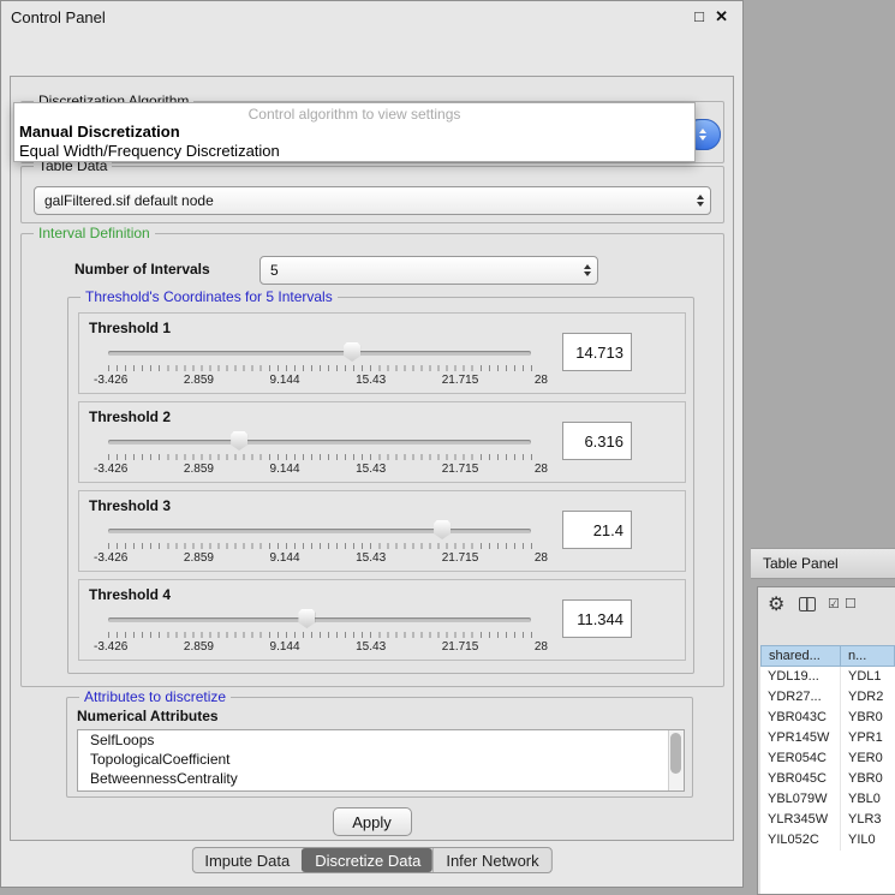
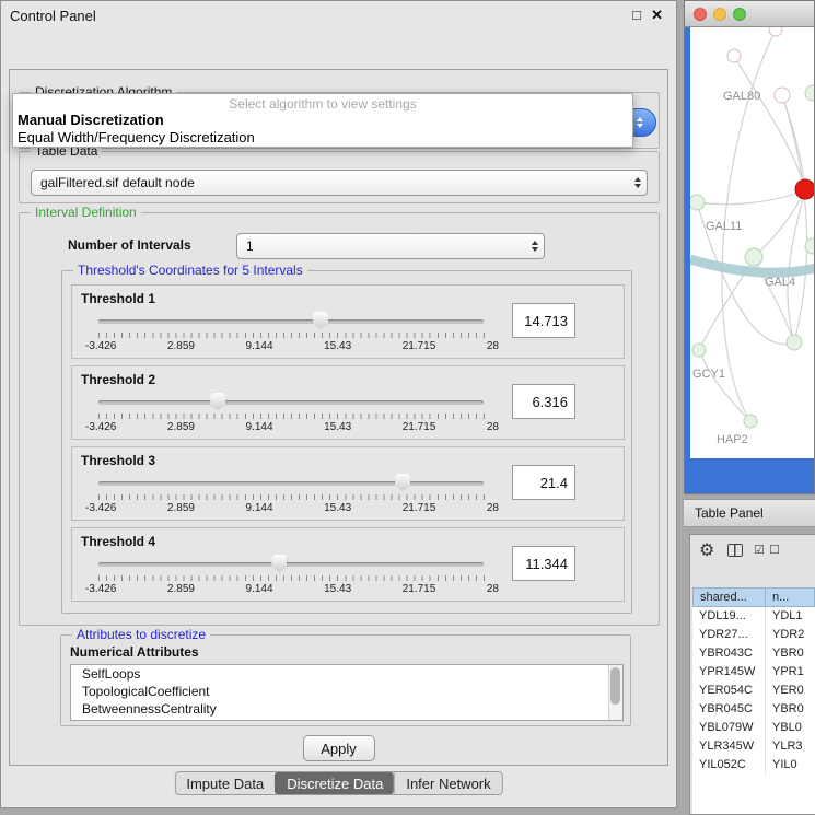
  Control Panel
  □
  ✕
  Discretization Algorithm
  Table Data
  galFiltered.sif default node
  Interval Definition
  Number of Intervals
- 5
+ 1
  Threshold's Coordinates for 5 Intervals
  Threshold 1
  -3.426
  2.859
  9.144
  15.43
  21.715
  28
  14.713
  Threshold 2
  -3.426
  2.859
  9.144
  15.43
  21.715
  28
  6.316
  Threshold 3
  -3.426
  2.859
  9.144
  15.43
  21.715
  28
  21.4
  Threshold 4
  -3.426
  2.859
  9.144
  15.43
  21.715
  28
  11.344
  Attributes to discretize
  Numerical Attributes
  SelfLoops
  TopologicalCoefficient
  BetweennessCentrality
  Apply
  Impute Data
  Discretize Data
  Infer Network
- Control algorithm to view settings
+ Select algorithm to view settings
  Manual Discretization
  Equal Width/Frequency Discretization
+ GAL80
+ GAL11
+ GAL4
+ GCY1
+ HAP2
  Table Panel
  ⚙
  ☑
  ☐
  shared...
  n...
  YDL19...
  YDL1
  YDR27...
  YDR2
  YBR043C
  YBR0
  YPR145W
  YPR1
  YER054C
  YER0
  YBR045C
  YBR0
  YBL079W
  YBL0
  YLR345W
  YLR3
  YIL052C
  YIL0
